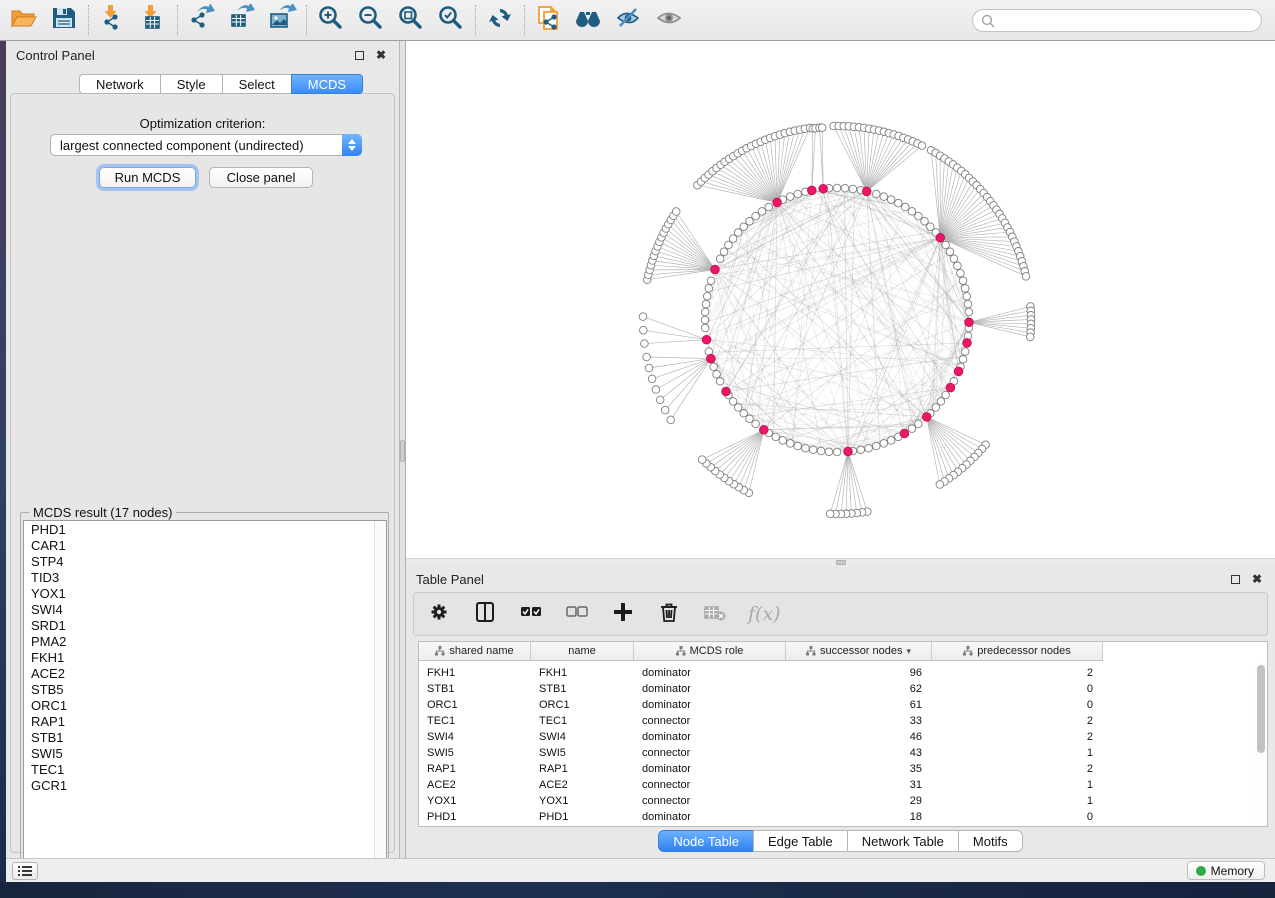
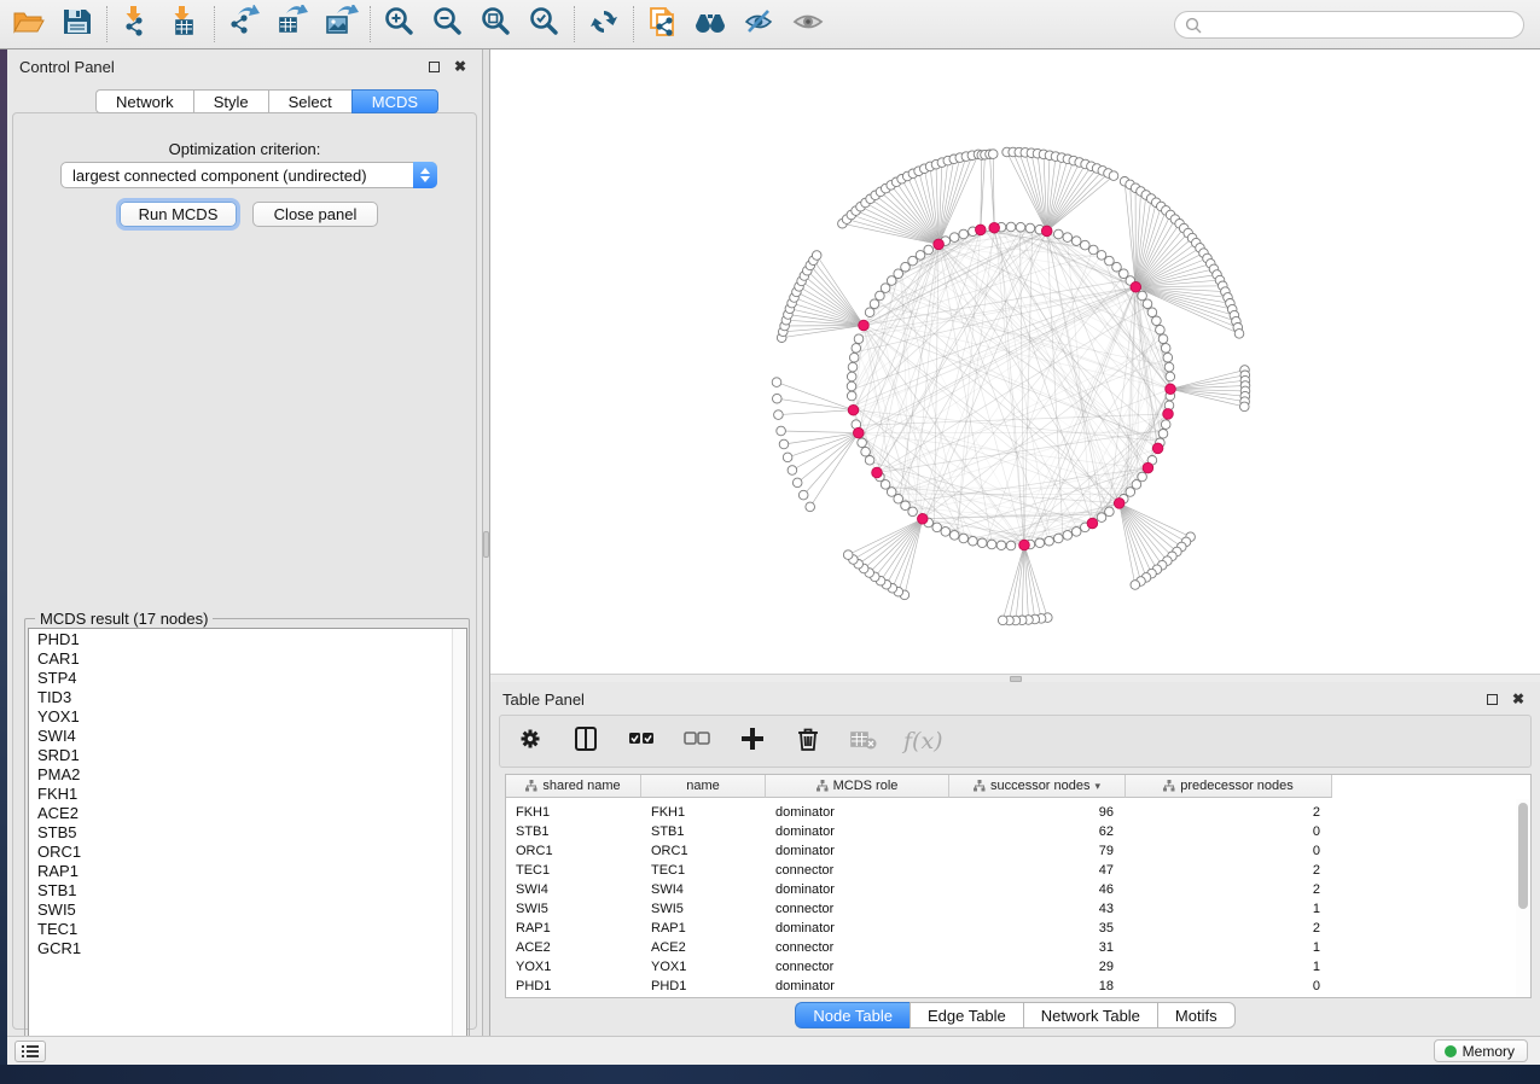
  Control Panel
  ✖
  Network
  Style
  Select
  MCDS
  Optimization criterion:
  largest connected component (undirected)
  Run MCDS
  Close panel
  MCDS result (17 nodes)
  PHD1
  CAR1
  STP4
  TID3
  YOX1
  SWI4
  SRD1
  PMA2
  FKH1
  ACE2
  STB5
  ORC1
  RAP1
  STB1
  SWI5
  TEC1
  GCR1
  Table Panel
  ✖
  f(x)
  shared name
  name
  MCDS role
  successor nodes
  ▾
  predecessor nodes
  FKH1
  FKH1
  dominator
  96
  2
  STB1
  STB1
  dominator
  62
  0
  ORC1
  ORC1
  dominator
- 61
+ 79
  0
  TEC1
  TEC1
  connector
- 33
+ 47
  2
  SWI4
  SWI4
  dominator
  46
  2
  SWI5
  SWI5
  connector
  43
  1
  RAP1
  RAP1
  dominator
  35
  2
  ACE2
  ACE2
  connector
  31
  1
  YOX1
  YOX1
  connector
  29
  1
  PHD1
  PHD1
  dominator
  18
  0
  Node Table
  Edge Table
  Network Table
  Motifs
  Memory
